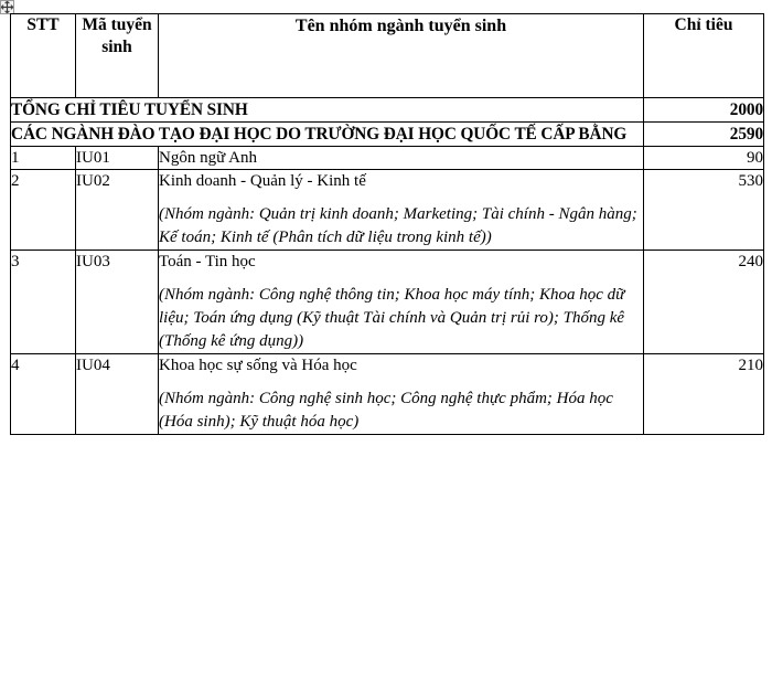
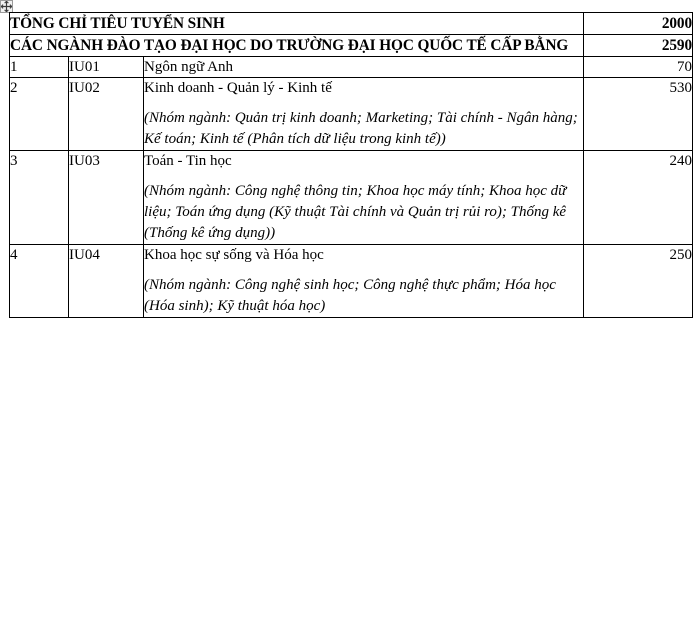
- STT	Mã tuyển sinh	Tên nhóm ngành tuyển sinh	Chỉ tiêu
  TỔNG CHỈ TIÊU TUYỂN SINH	2000
  CÁC NGÀNH ĐÀO TẠO ĐẠI HỌC DO TRƯỜNG ĐẠI HỌC QUỐC TẾ CẤP BẰNG	2590
- 1	IU01	Ngôn ngữ Anh	90
+ 1	IU01	Ngôn ngữ Anh	70
  2	IU02	Kinh doanh - Quản lý - Kinh tế (Nhóm ngành: Quản trị kinh doanh; Marketing; Tài chính - Ngân hàng; Kế toán; Kinh tế (Phân tích dữ liệu trong kinh tế))	530
  3	IU03	Toán - Tin học (Nhóm ngành: Công nghệ thông tin; Khoa học máy tính; Khoa học dữ liệu; Toán ứng dụng (Kỹ thuật Tài chính và Quản trị rủi ro); Thống kê (Thống kê ứng dụng))	240
- 4	IU04	Khoa học sự sống và Hóa học (Nhóm ngành: Công nghệ sinh học; Công nghệ thực phẩm; Hóa học (Hóa sinh); Kỹ thuật hóa học)	210
+ 4	IU04	Khoa học sự sống và Hóa học (Nhóm ngành: Công nghệ sinh học; Công nghệ thực phẩm; Hóa học (Hóa sinh); Kỹ thuật hóa học)	250
